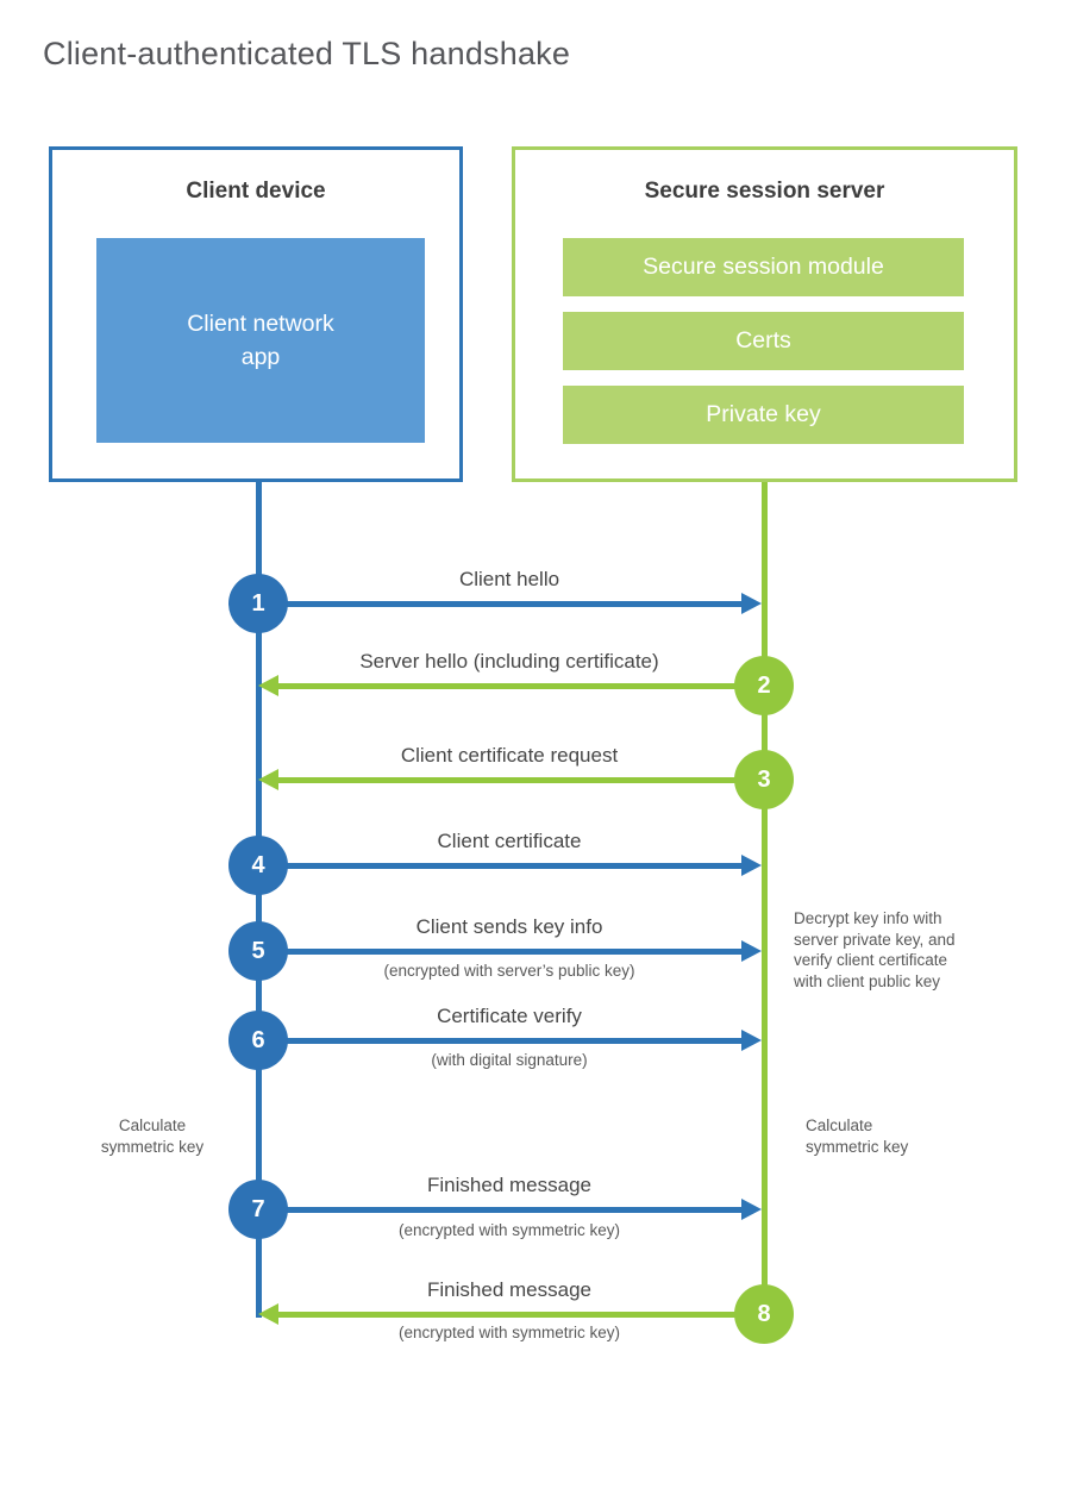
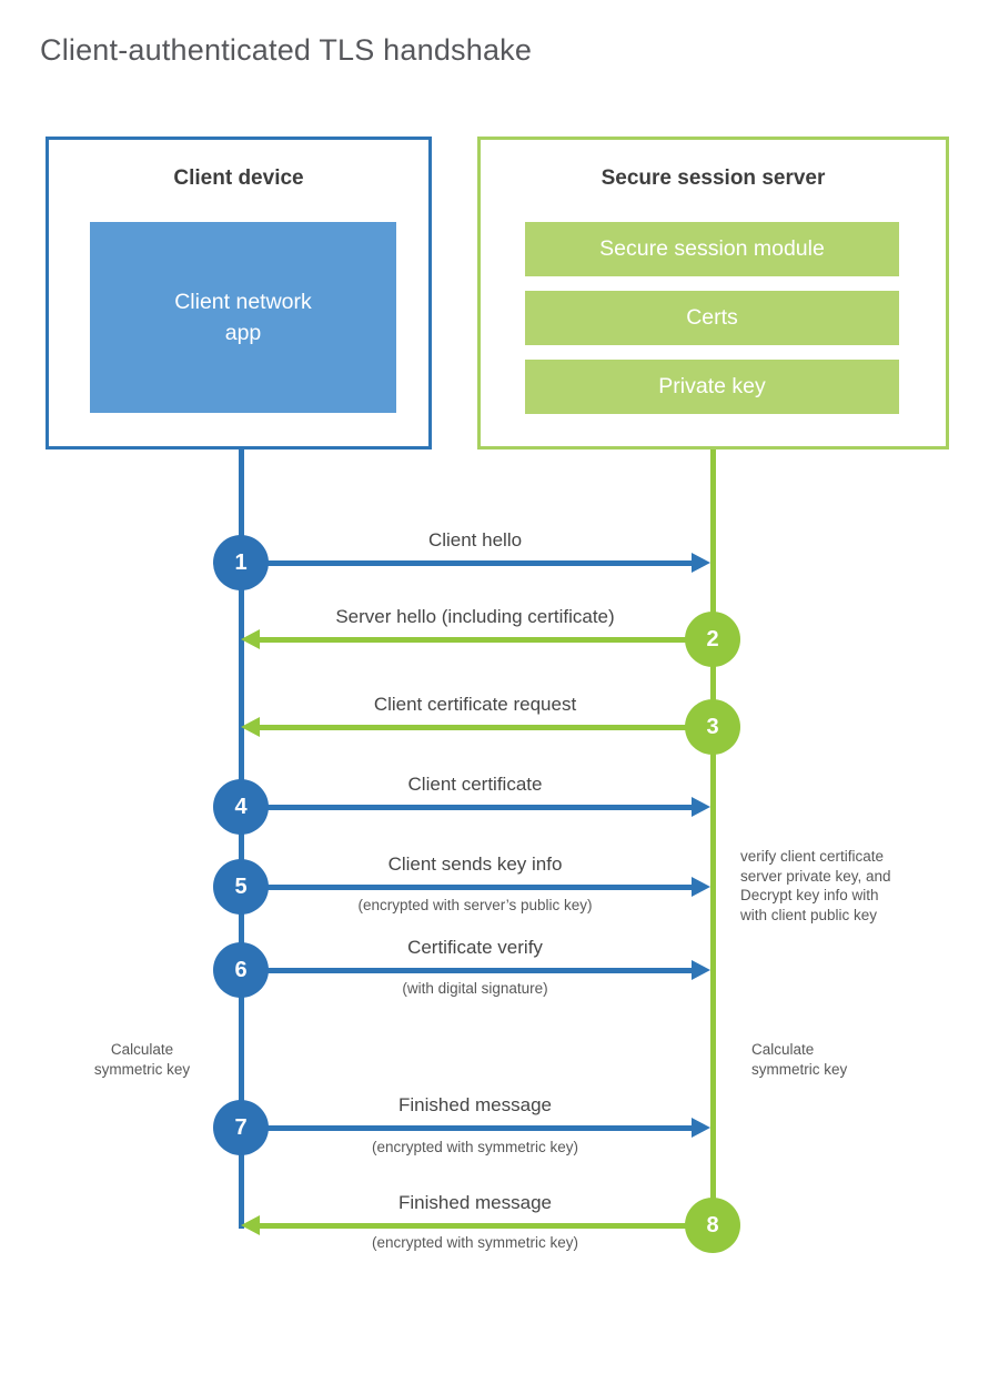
  Client-authenticated TLS handshake
  Client device
  Client network
  app
  Secure session server
  Secure session module
  Certs
  Private key
  Client hello
  1
  Server hello (including certificate)
  2
  Client certificate request
  3
  Client certificate
  4
  Client sends key info
  5
  (encrypted with server’s public key)
  Certificate verify
  6
  (with digital signature)
  Finished message
  7
  (encrypted with symmetric key)
  Finished message
  8
  (encrypted with symmetric key)
- Decrypt key info with
+ verify client certificate
  server private key, and
- verify client certificate
+ Decrypt key info with
  with client public key
  Calculate
  symmetric key
  Calculate
  symmetric key
